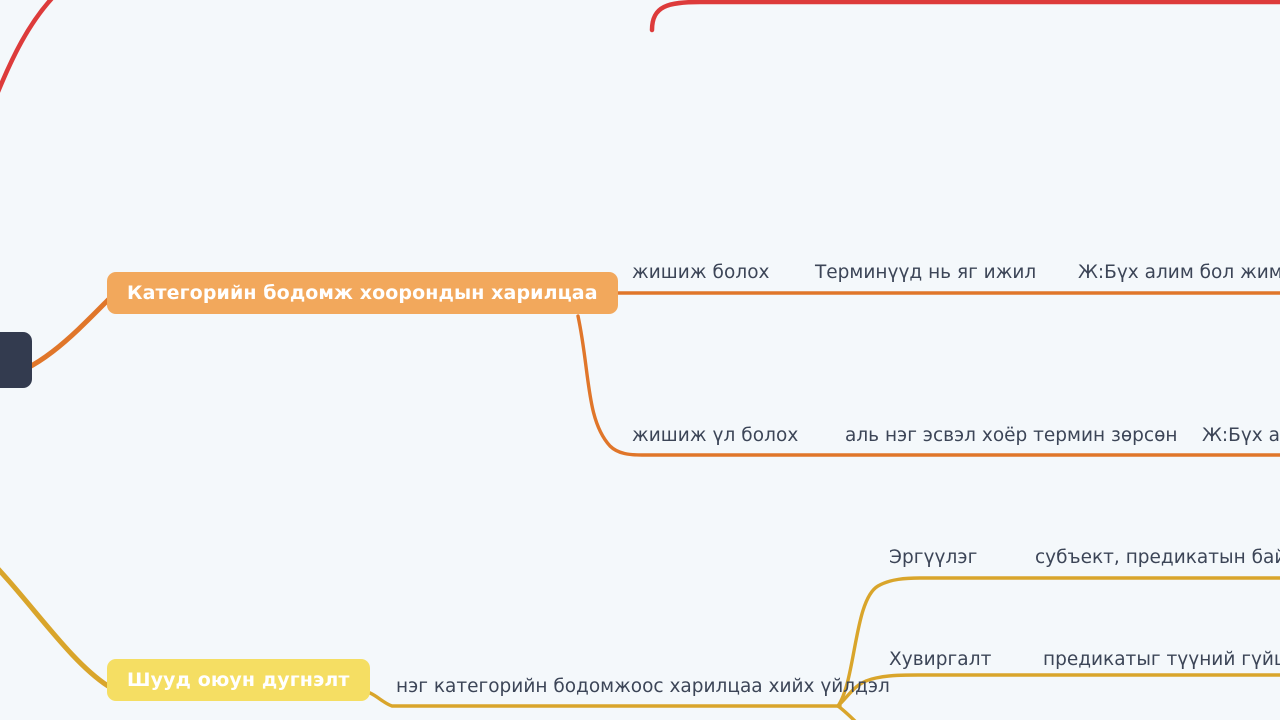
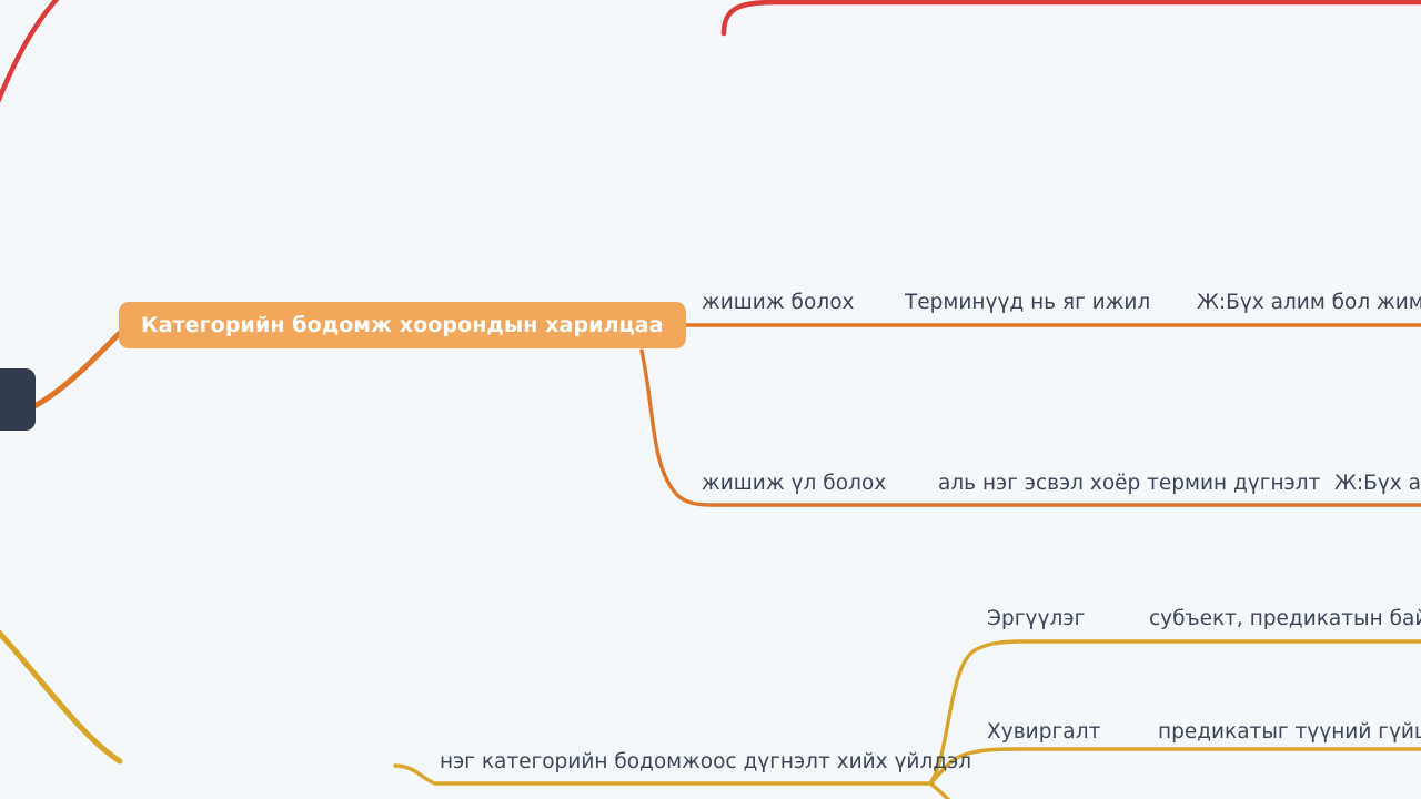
  Категорийн бодомж хоорондын харилцаа
  жишиж болох
  Терминүүд нь яг ижил
  Ж:Бүх алим бол жим
  жишиж үл болох
- аль нэг эсвэл хоёр термин зөрсөн
+ аль нэг эсвэл хоёр термин дүгнэлт
  Ж:Бүх а
- Шууд оюун дугнэлт
- нэг категорийн бодомжоос харилцаа хийх үйлдэл
+ нэг категорийн бодомжоос дүгнэлт хийх үйлдэл
  Эргүүлэг
  субъект, предикатын ба
  Хувиргалт
  предикатыг түүний гүй
